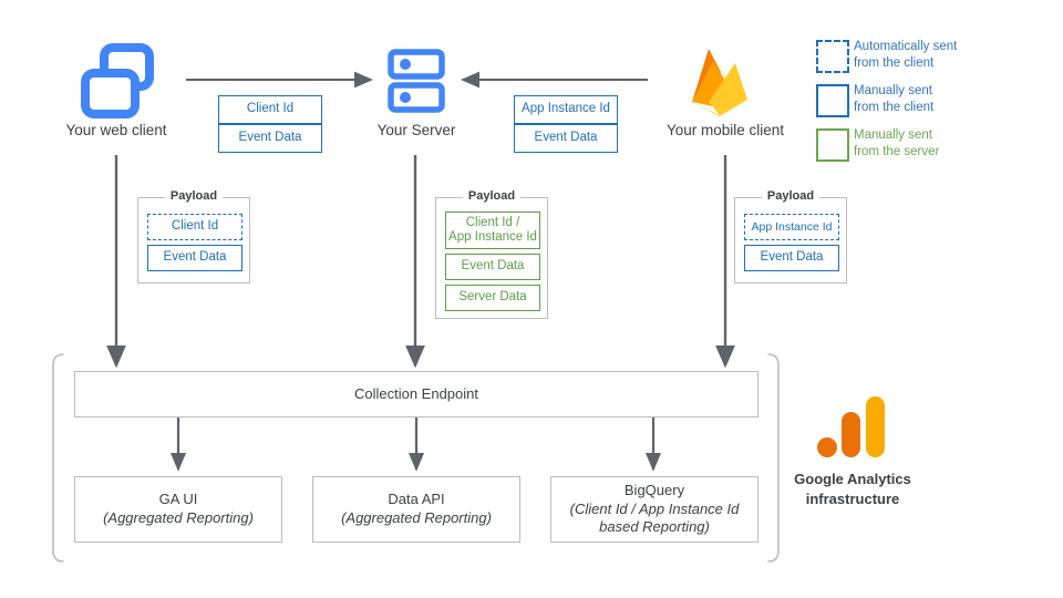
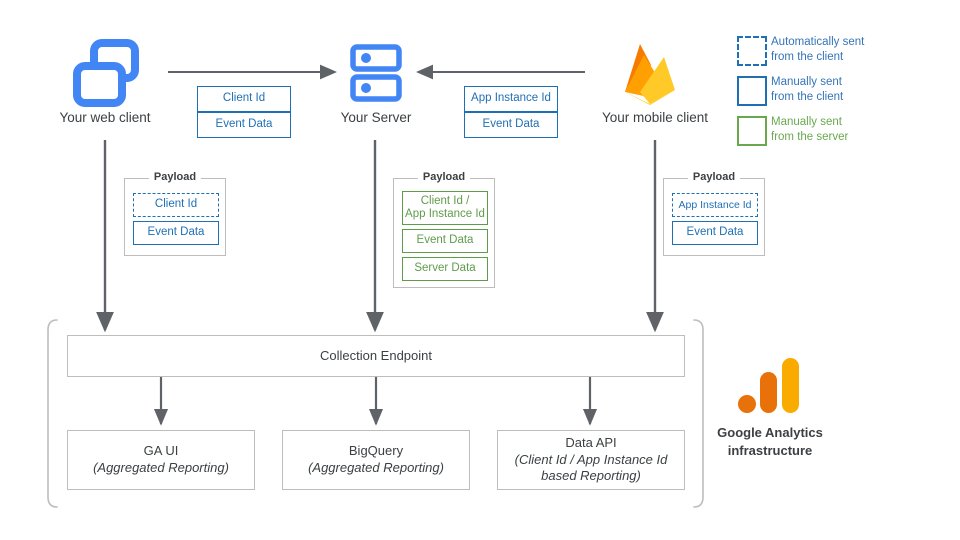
  Your web client
  Client Id
  Event Data
  Your Server
  App Instance Id
  Event Data
  Your mobile client
  Payload
  Client Id
  Event Data
  Payload
  Client Id /
  App Instance Id
  Event Data
  Server Data
  Payload
  App Instance Id
  Event Data
  Collection Endpoint
  GA UI
  (Aggregated Reporting)
- Data API
+ BigQuery
  (Aggregated Reporting)
- BigQuery
+ Data API
  (Client Id / App Instance Id
  based Reporting)
  Google Analytics
  infrastructure
  Automatically sent
  from the client
  Manually sent
  from the client
  Manually sent
  from the server
